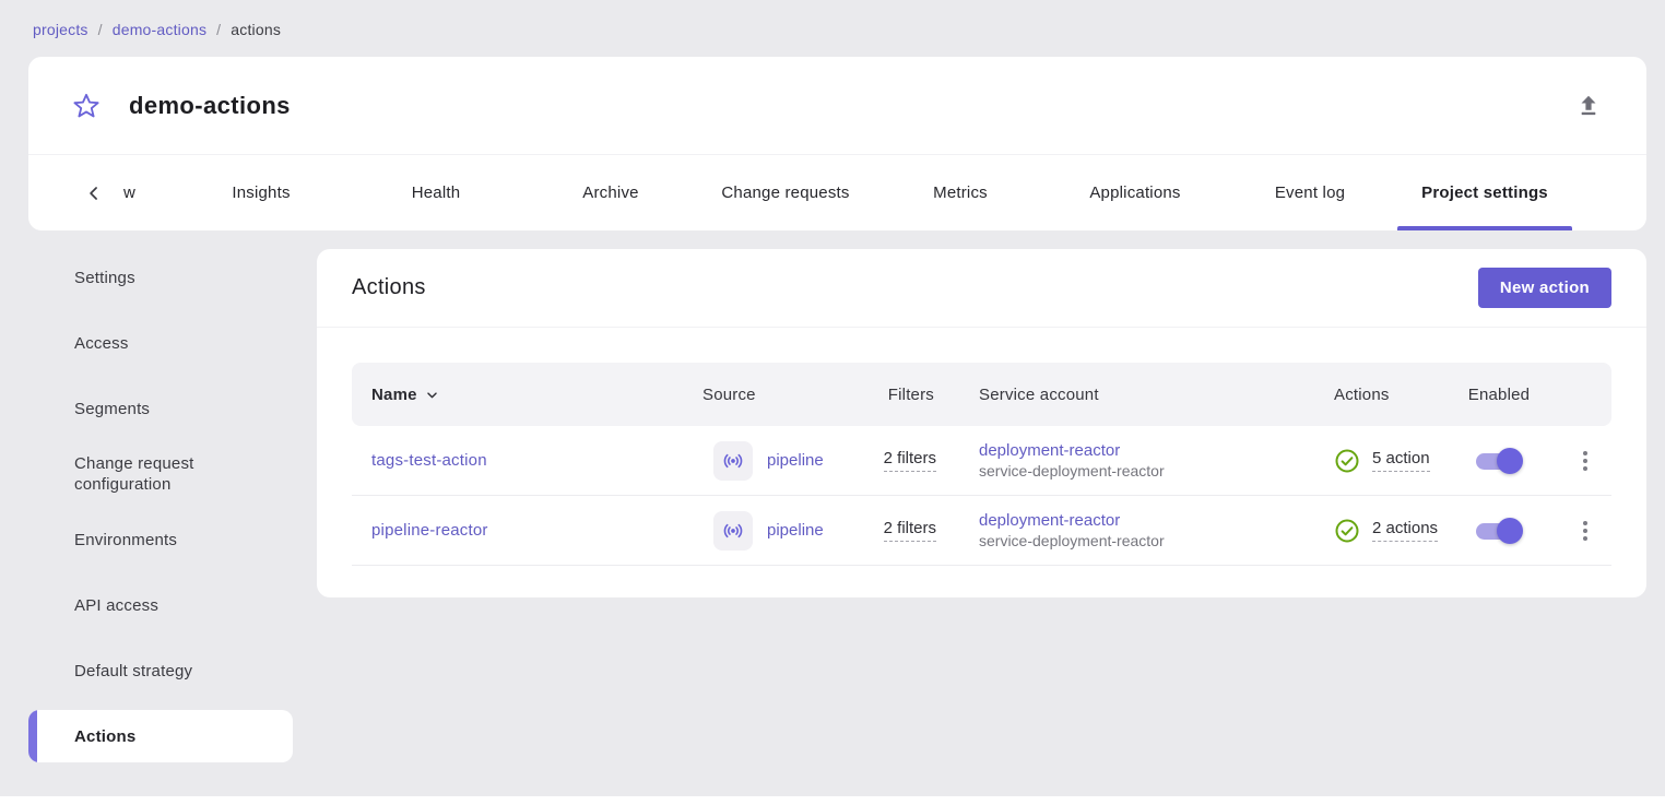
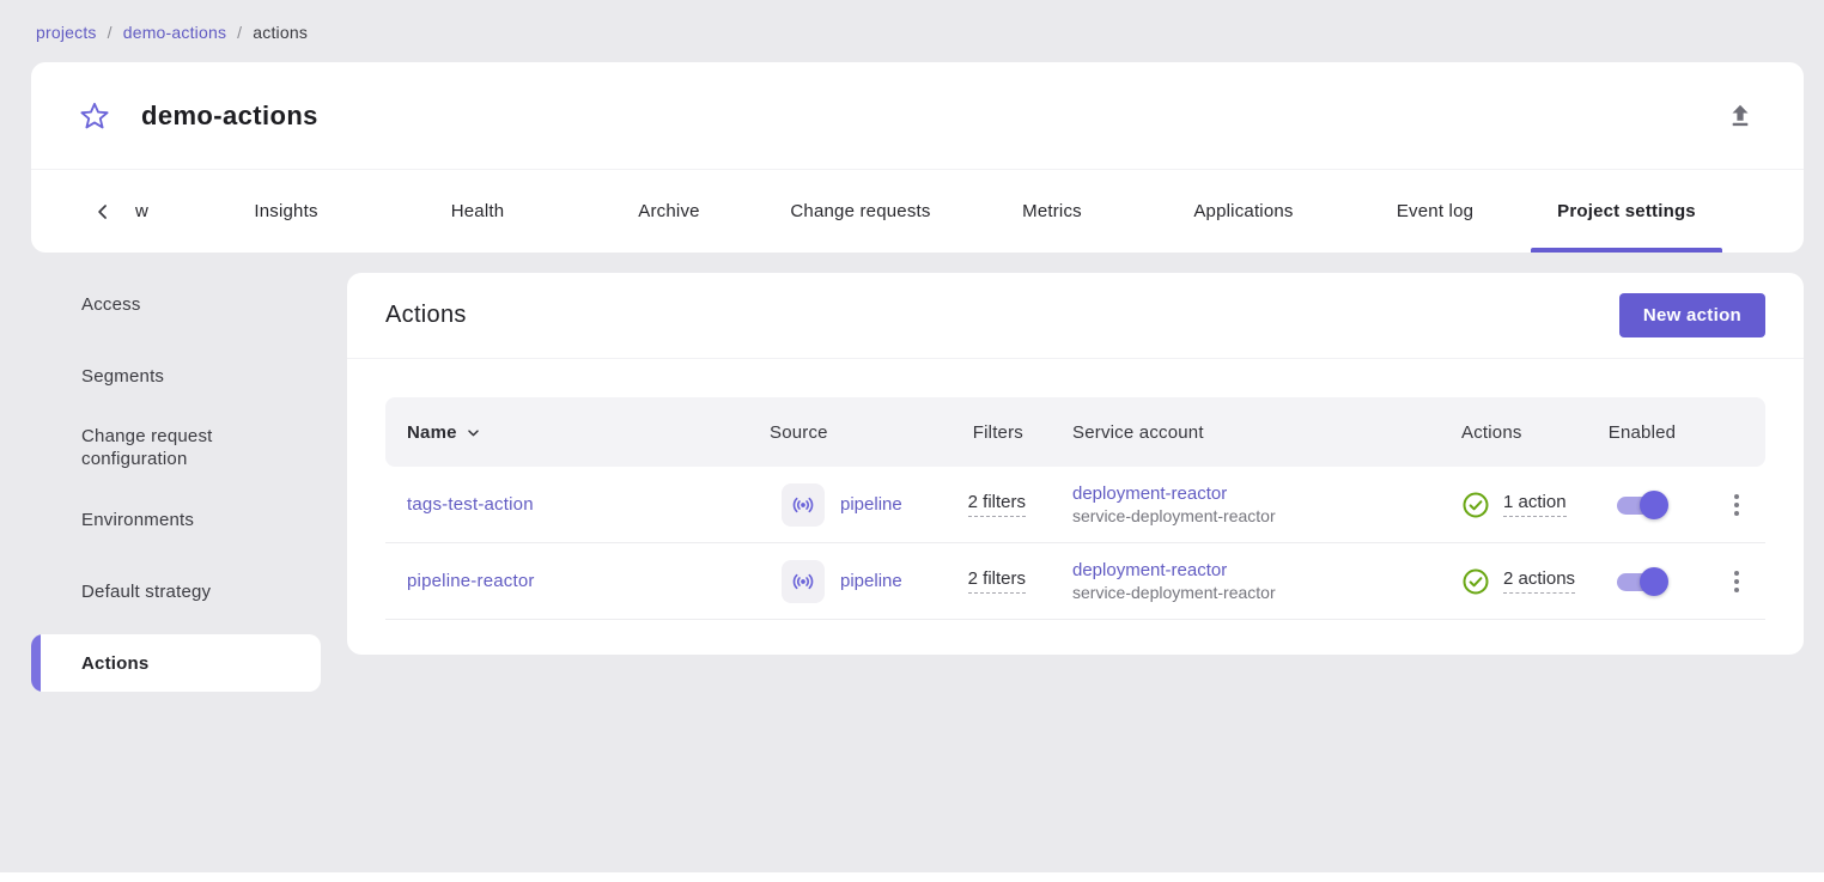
  projects
  /
  demo-actions
  /
  actions
  demo-actions
  w
  Insights
  Health
  Archive
  Change requests
  Metrics
  Applications
  Event log
  Project settings
- Settings
  Access
  Segments
  Change request configuration
  Environments
- API access
  Default strategy
  Actions
  Actions
  New action
  Name
  Source
  Filters
  Service account
  Actions
  Enabled
  tags-test-action
  pipeline
  2 filters
  deployment-reactor
  service-deployment-reactor
- 5 action
+ 1 action
  pipeline-reactor
  pipeline
  2 filters
  deployment-reactor
  service-deployment-reactor
  2 actions
